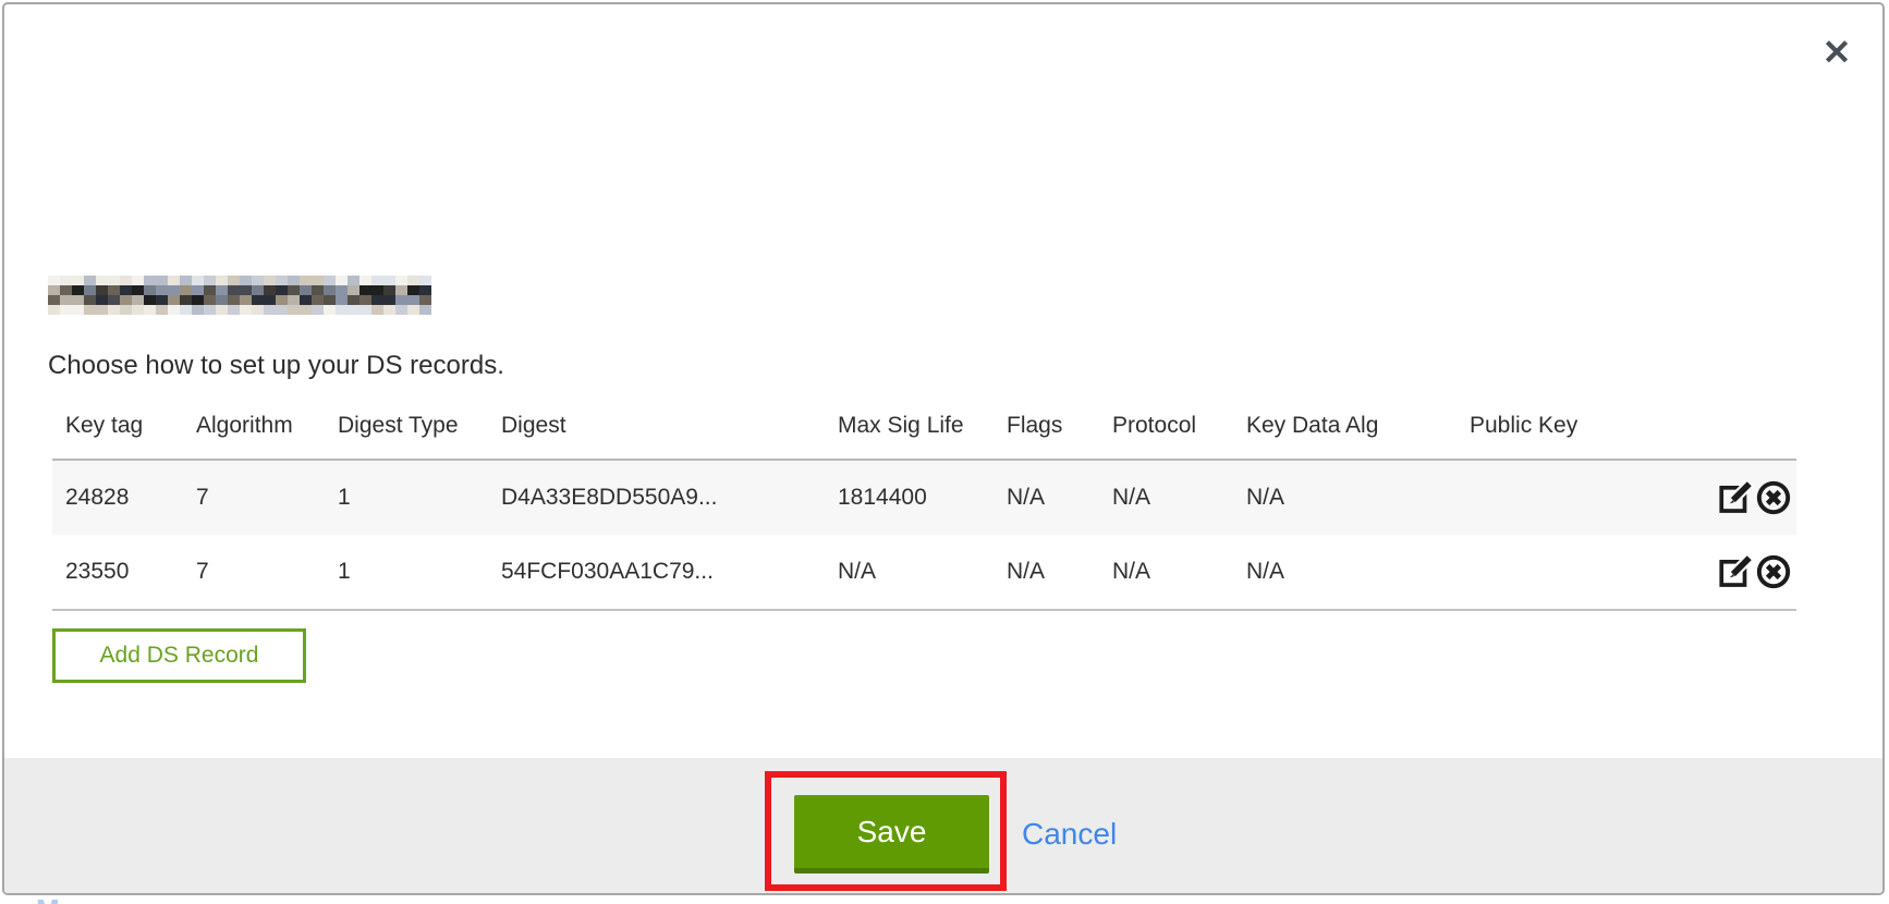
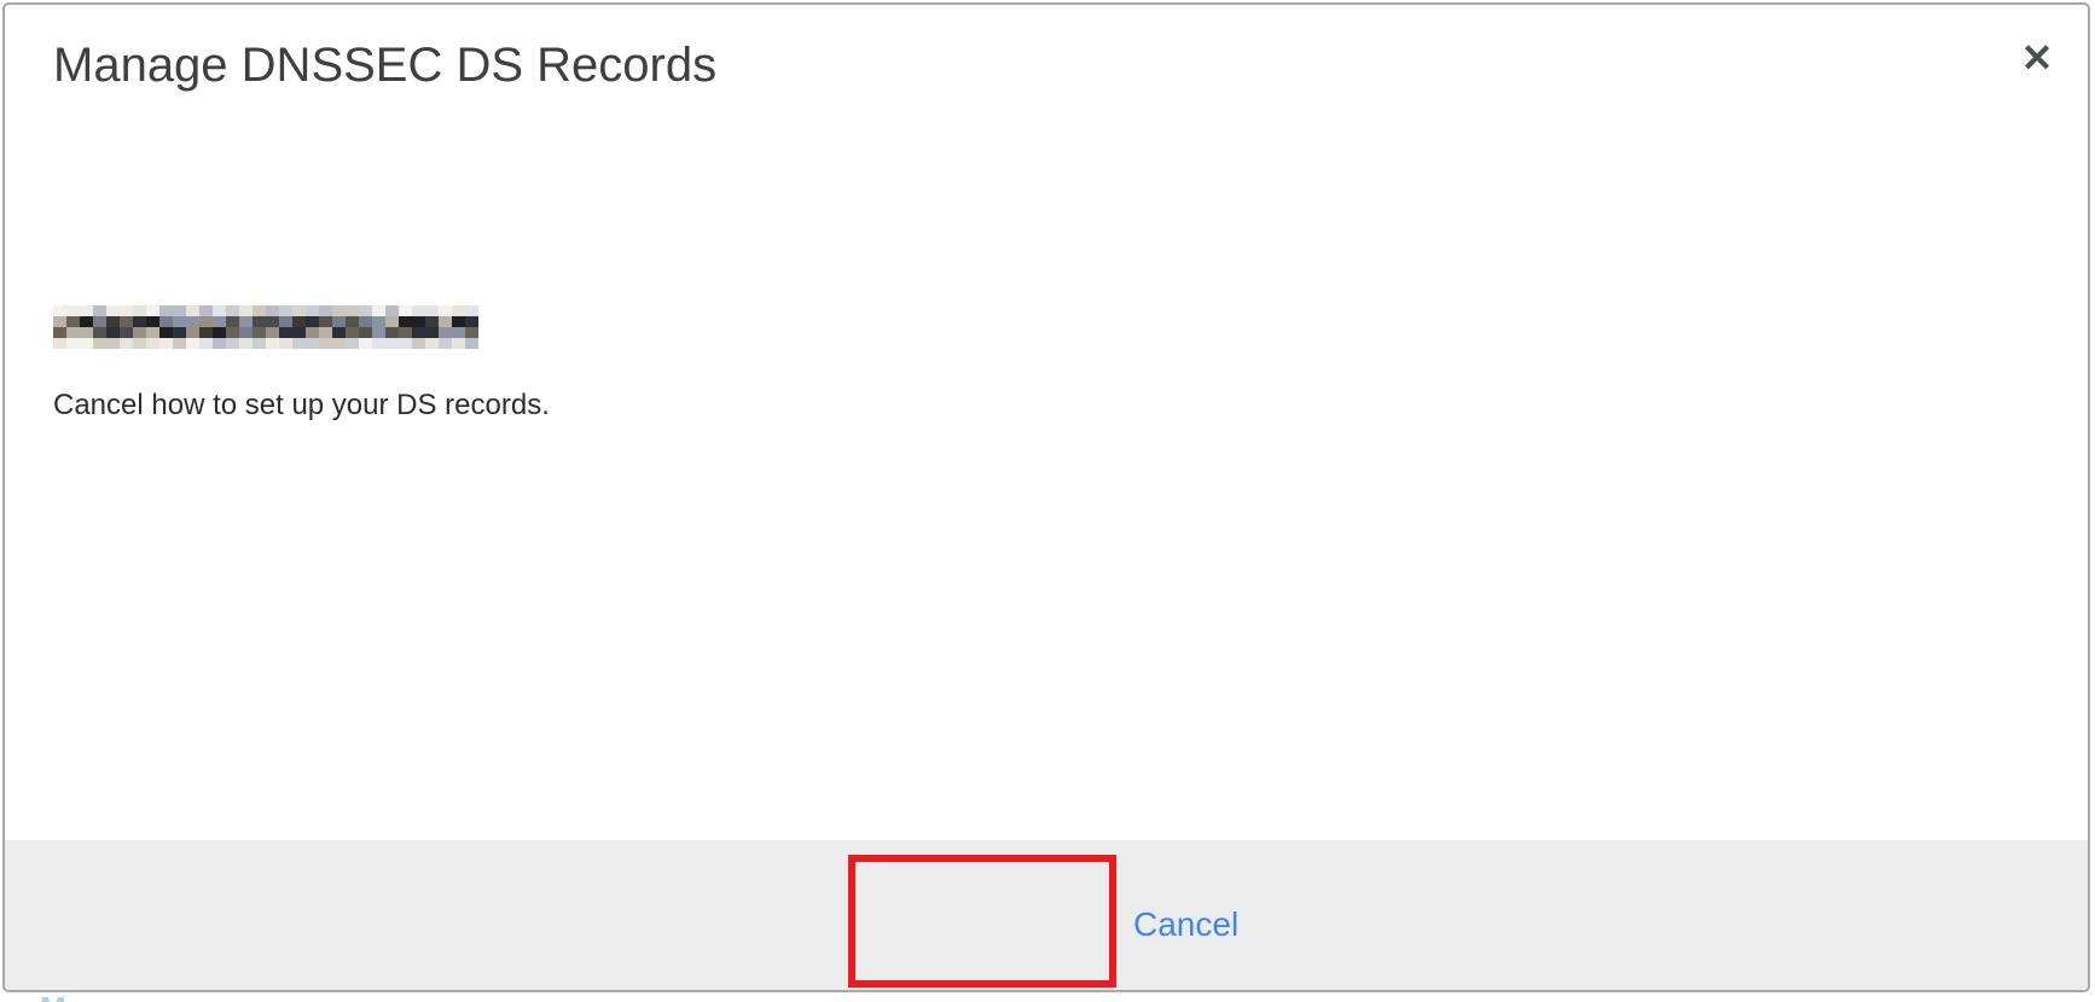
+ Manage DNSSEC DS Records
  ✕
- Choose how to set up your DS records.
+ Cancel how to set up your DS records.
- Key tag	Algorithm	Digest Type	Digest	Max Sig Life	Flags	Protocol	Key Data Alg	Public Key
- 24828	7	1	D4A33E8DD550A9...	1814400	N/A	N/A	N/A
- 23550	7	1	54FCF030AA1C79...	N/A	N/A	N/A	N/A
- Add DS Record
- Save
  Cancel
